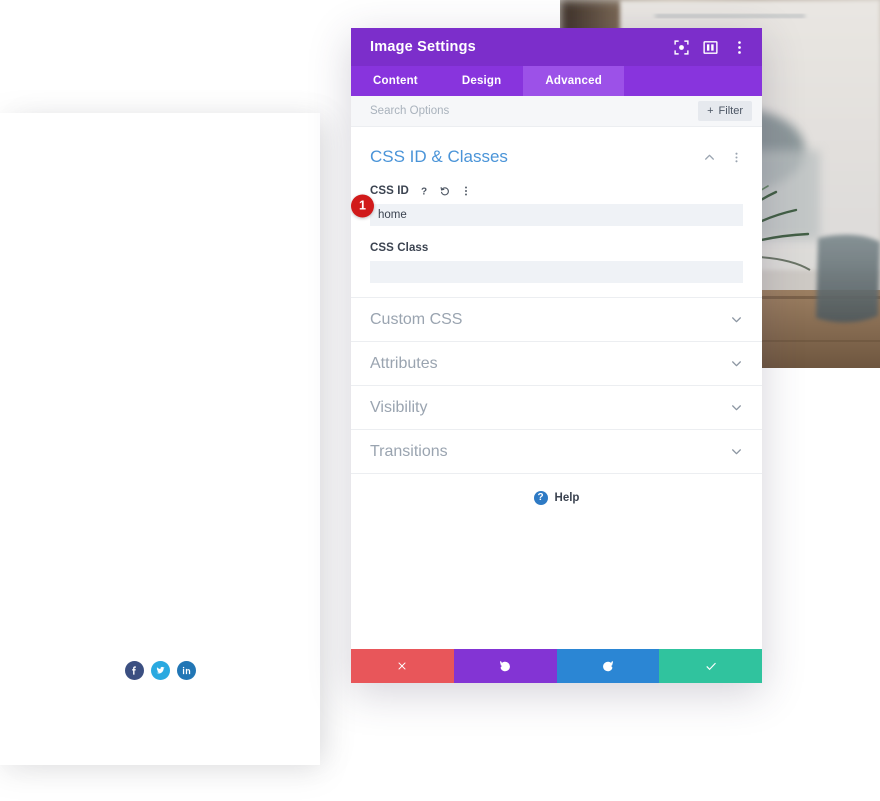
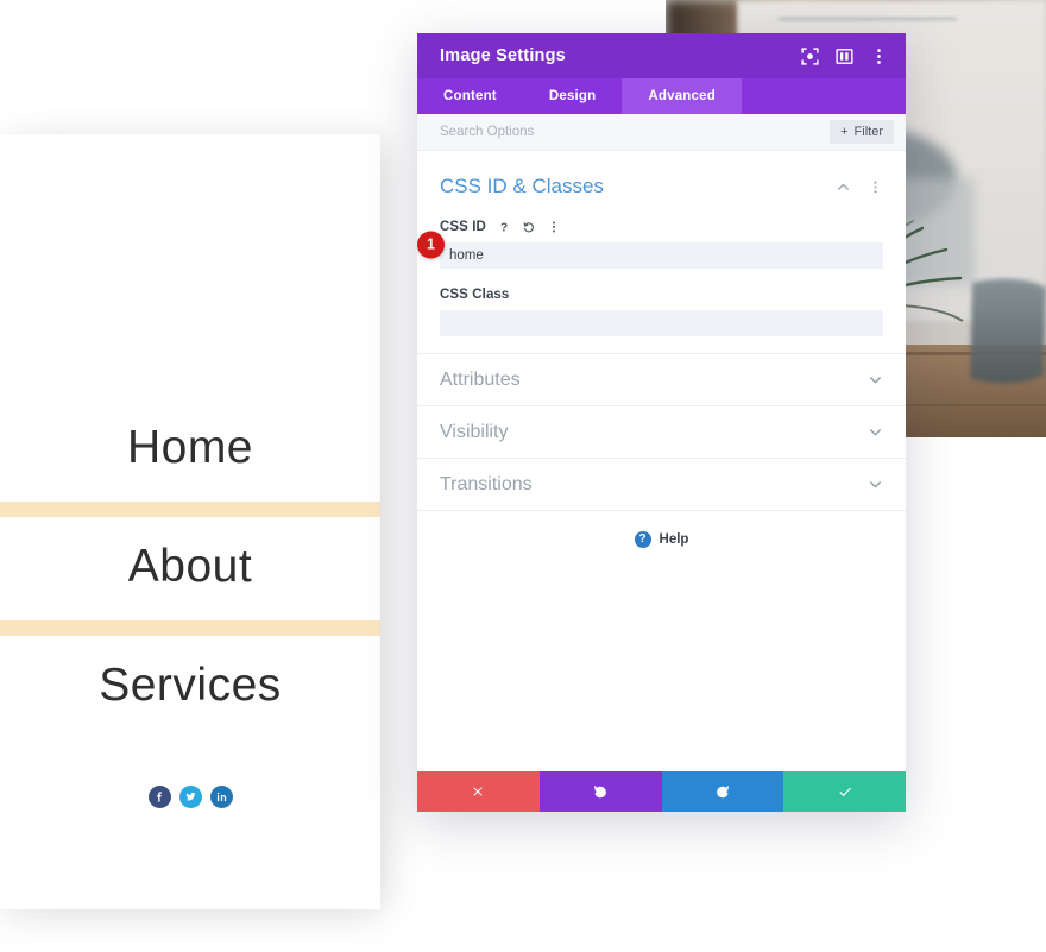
+ Home
+ About
+ Services
  Image Settings
  Content
  Design
  Advanced
  Search Options
  +
  Filter
  CSS ID & Classes
  CSS ID
  ?
  1
  home
  CSS Class
- Custom CSS
  Attributes
  Visibility
  Transitions
  ?
  Help
